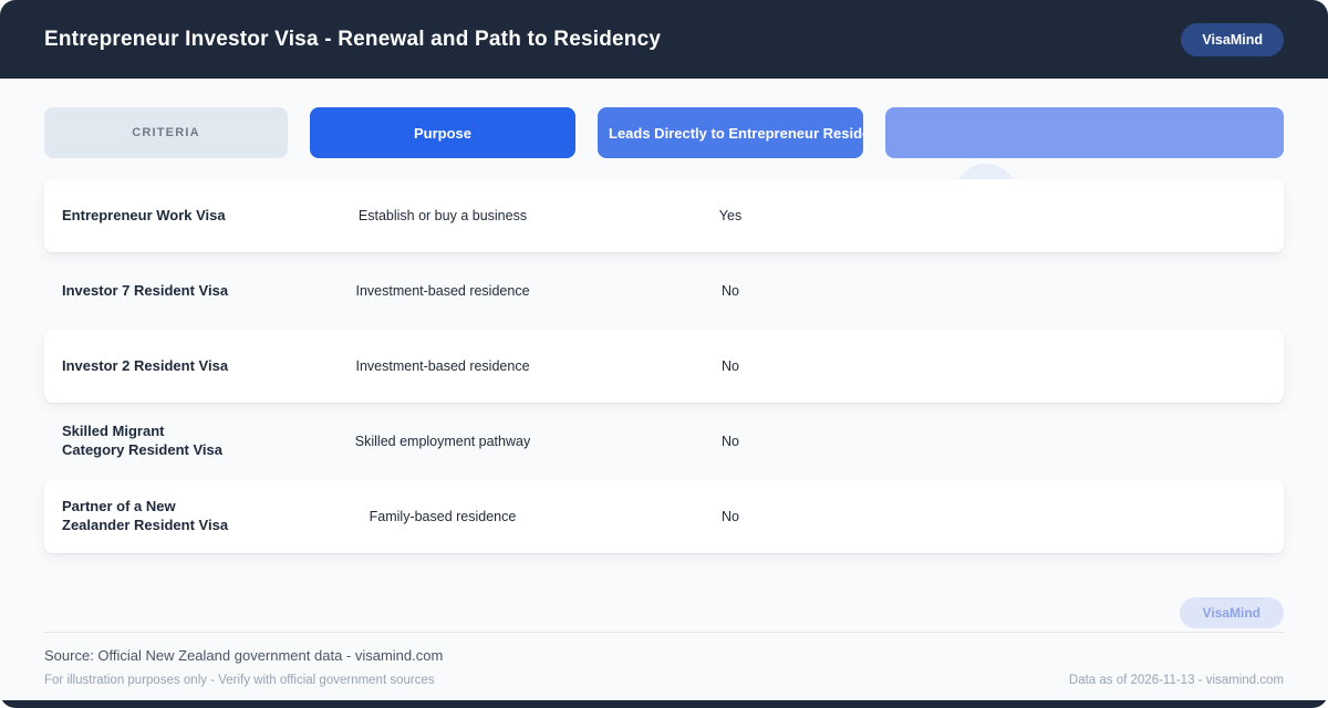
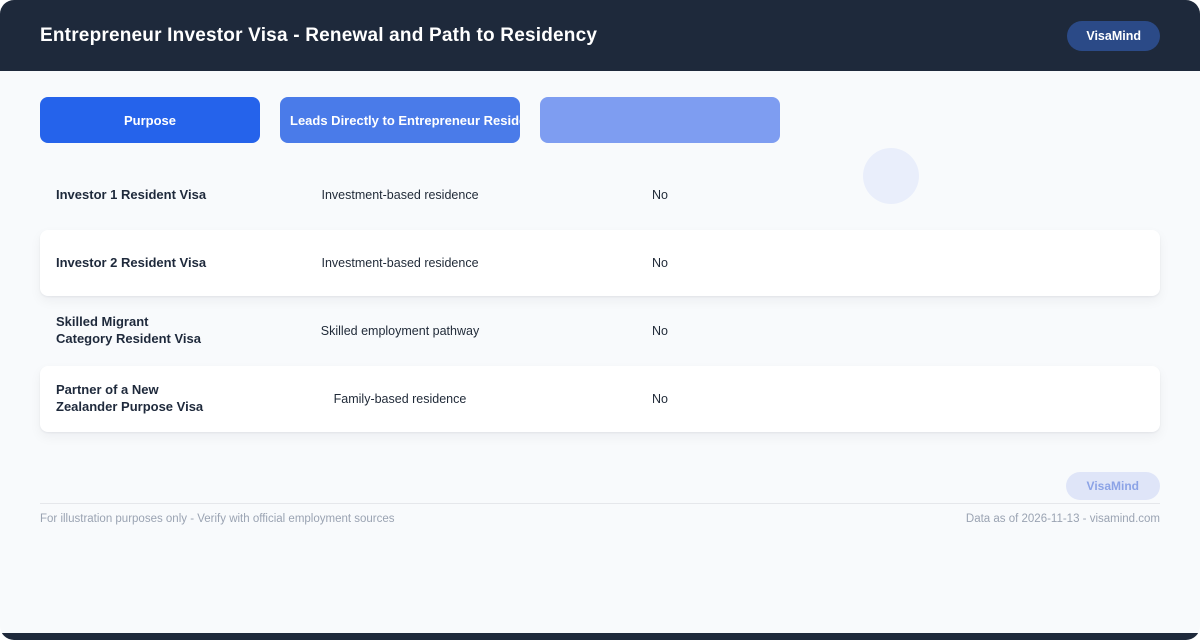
  Entrepreneur Investor Visa - Renewal and Path to Residency
  VisaMind
- CRITERIA
  Purpose
  Leads Directly to Entrepreneur Resid
- Entrepreneur Work Visa
- Establish or buy a business
- Yes
- Investor 7 Resident Visa
+ Investor 1 Resident Visa
  Investment-based residence
  No
  Investor 2 Resident Visa
  Investment-based residence
  No
  Skilled Migrant Category Resident Visa
  Skilled employment pathway
  No
- Partner of a New Zealander Resident Visa
+ Partner of a New Zealander Purpose Visa
  Family-based residence
  No
  VisaMind
- Source: Official New Zealand government data - visamind.com
- For illustration purposes only - Verify with official government sources
+ For illustration purposes only - Verify with official employment sources
  Data as of 2026-11-13 - visamind.com
